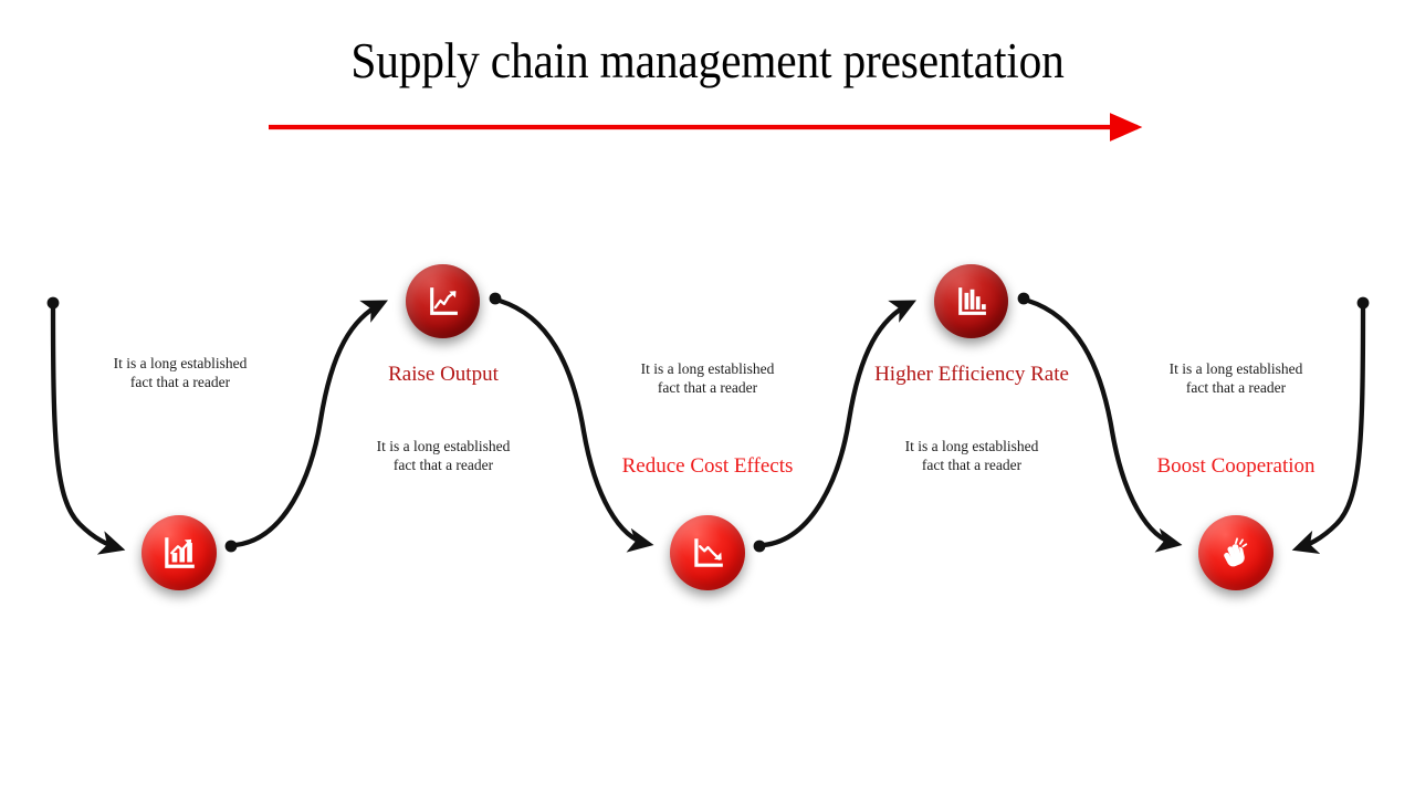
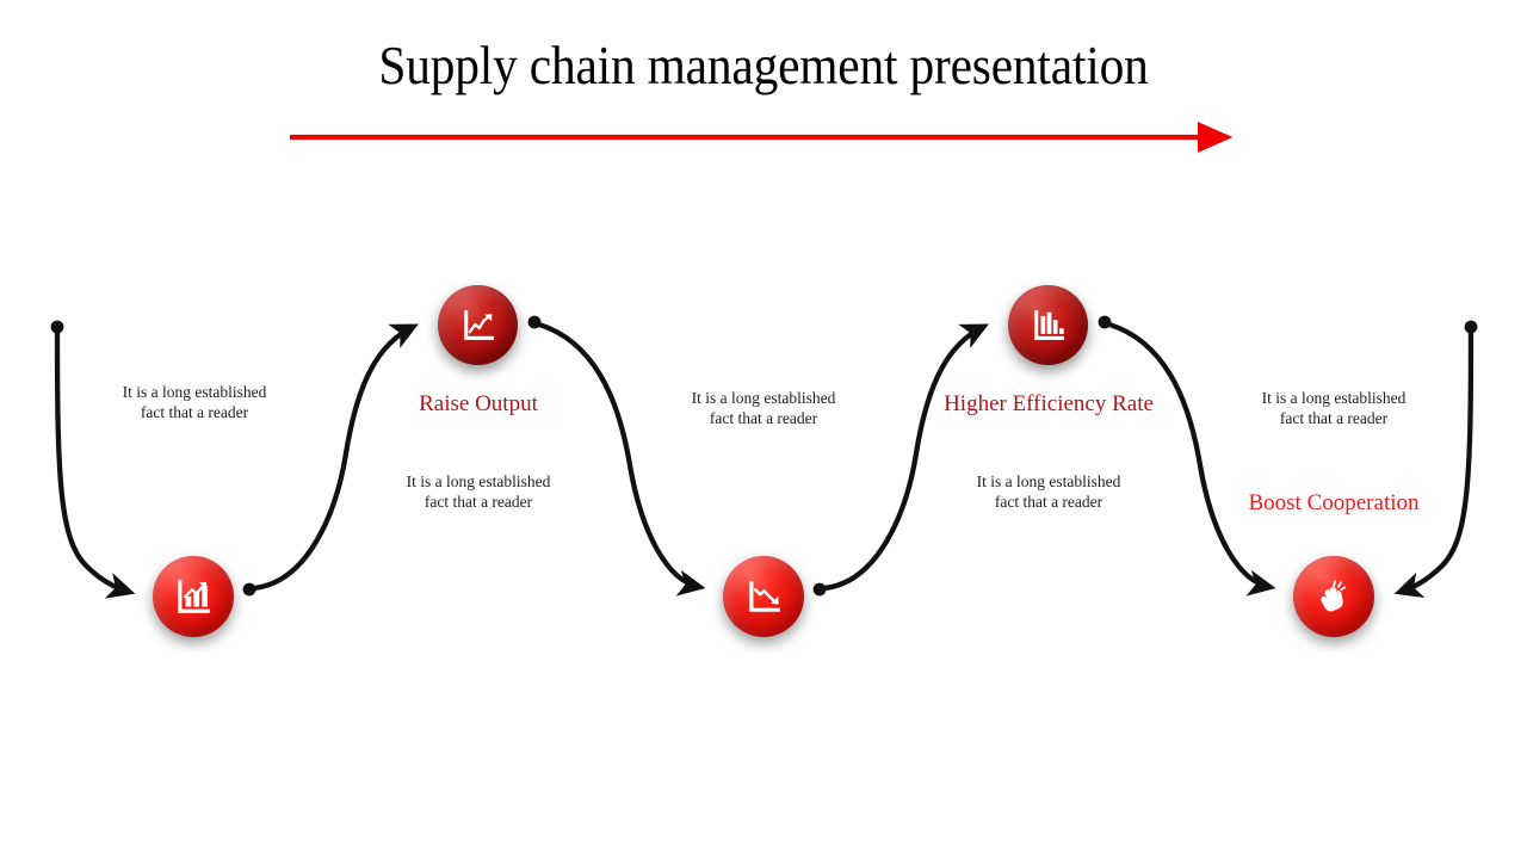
  Supply chain management presentation
  It is a long established
  fact that a reader
  Raise Output
  It is a long established
  fact that a reader
- Reduce Cost Effects
  It is a long established
  fact that a reader
  Higher Efficiency Rate
  It is a long established
  fact that a reader
  Boost Cooperation
  It is a long established
  fact that a reader
